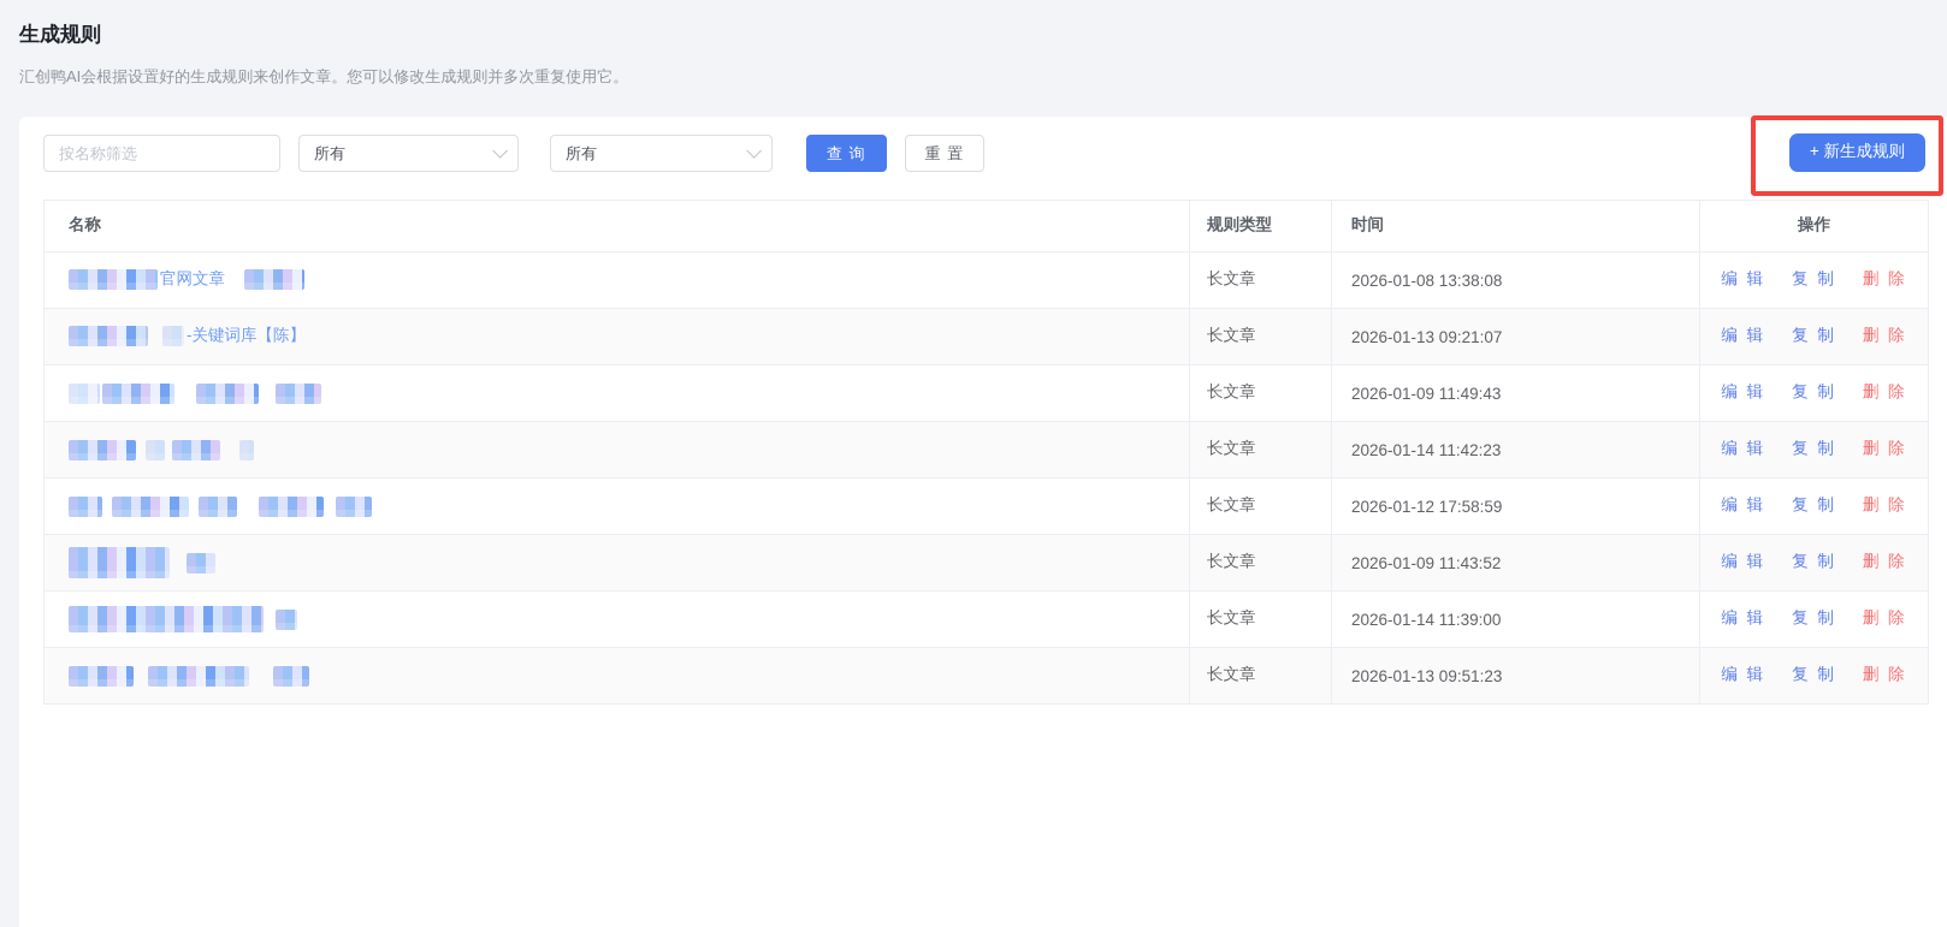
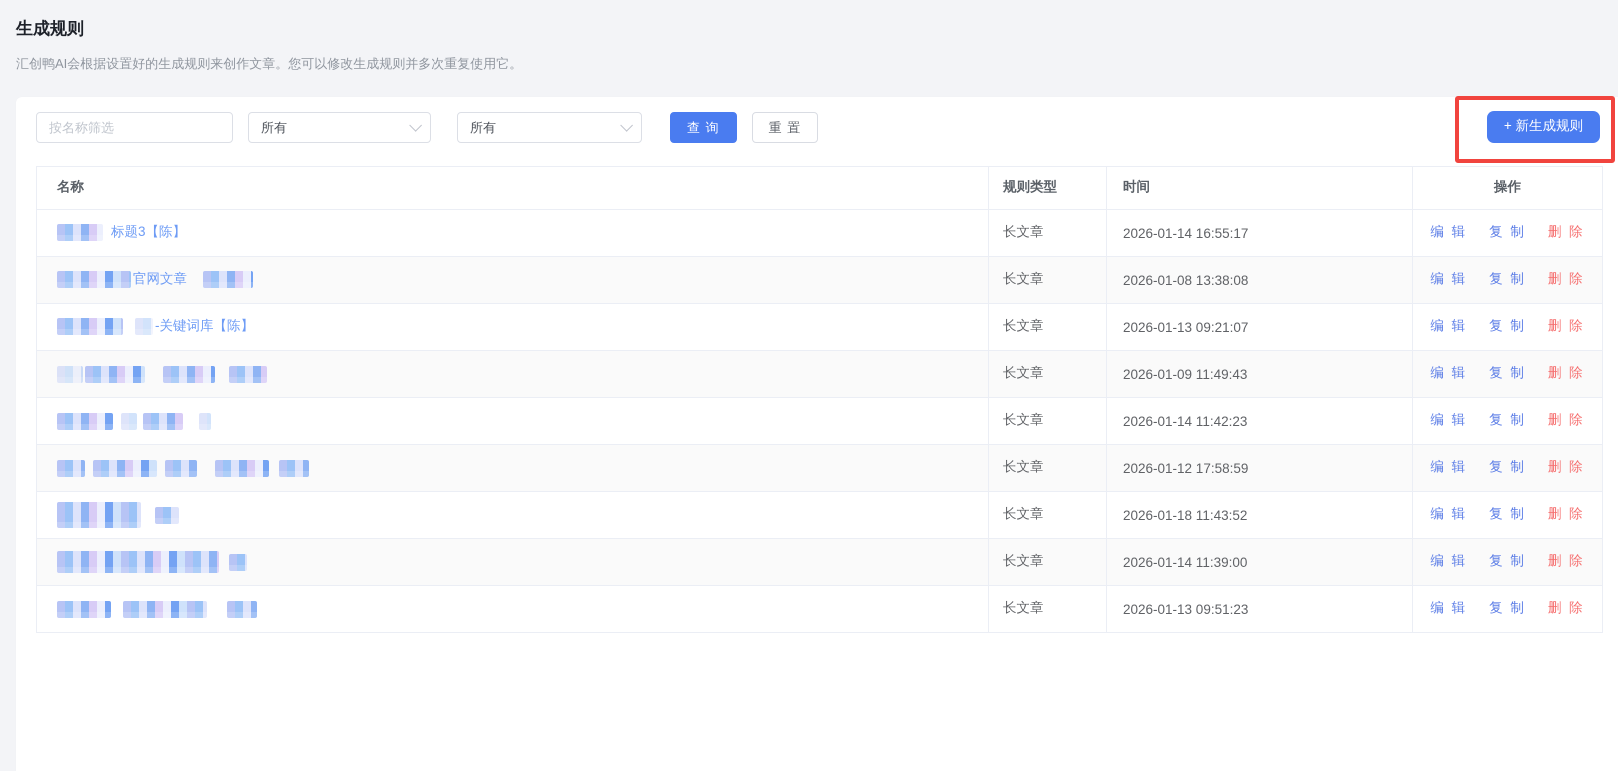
  生成规则
  汇创鸭AI会根据设置好的生成规则来创作文章。您可以修改生成规则并多次重复使用它。
  按名称筛选
  所有
  所有
  查 询
  重 置
  + 新生成规则
  名称	规则类型	时间	操作
+ 标题3【陈】	长文章	2026-01-14 16:55:17	编 辑 复 制 删 除
  官网文章	长文章	2026-01-08 13:38:08	编 辑 复 制 删 除
  -关键词库【陈】	长文章	2026-01-13 09:21:07	编 辑 复 制 删 除
  	长文章	2026-01-09 11:49:43	编 辑 复 制 删 除
  	长文章	2026-01-14 11:42:23	编 辑 复 制 删 除
  	长文章	2026-01-12 17:58:59	编 辑 复 制 删 除
- 	长文章	2026-01-09 11:43:52	编 辑 复 制 删 除
+ 	长文章	2026-01-18 11:43:52	编 辑 复 制 删 除
  	长文章	2026-01-14 11:39:00	编 辑 复 制 删 除
  	长文章	2026-01-13 09:51:23	编 辑 复 制 删 除
